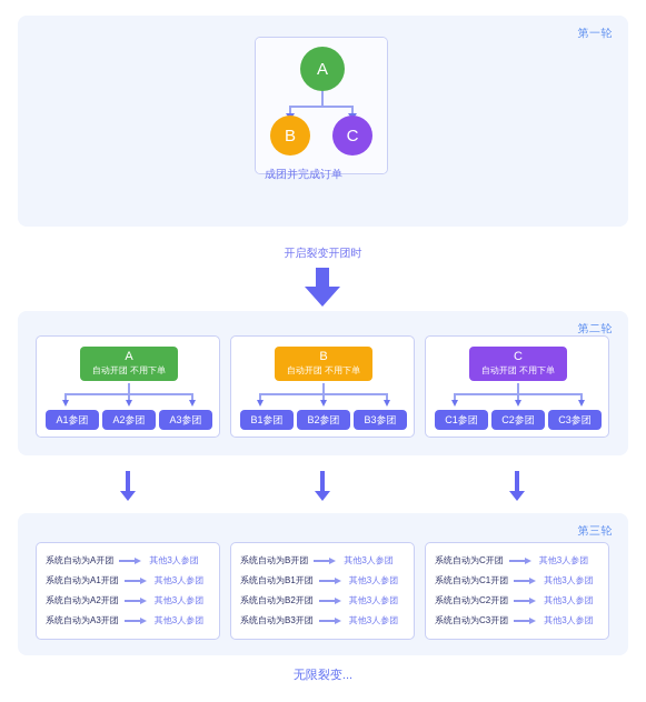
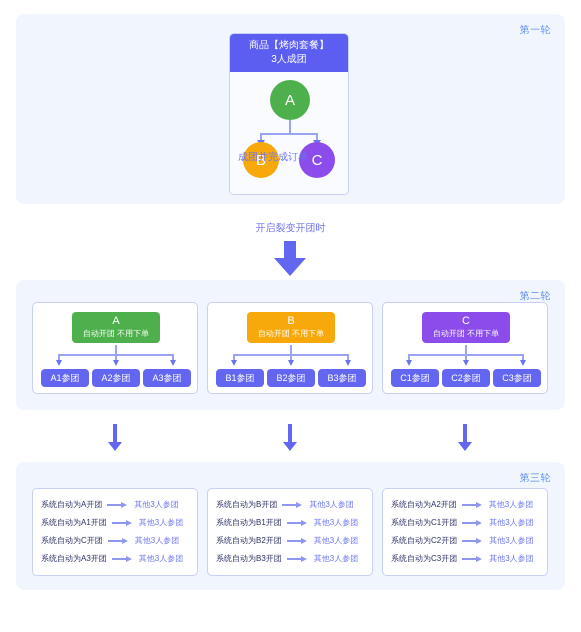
  第一轮
+ 商品【烤肉套餐】
+ 3人成团
  A
  B
  C
  成团并完成订单
  开启裂变开团时
  第二轮
  A
  自动开团 不用下单
  A1参团
  A2参团
  A3参团
  B
  自动开团 不用下单
  B1参团
  B2参团
  B3参团
  C
  自动开团 不用下单
  C1参团
  C2参团
  C3参团
  第三轮
  系统自动为A开团
  其他3人参团
  系统自动为A1开团
  其他3人参团
- 系统自动为A2开团
+ 系统自动为C开团
  其他3人参团
  系统自动为A3开团
  其他3人参团
  系统自动为B开团
  其他3人参团
  系统自动为B1开团
  其他3人参团
  系统自动为B2开团
  其他3人参团
  系统自动为B3开团
  其他3人参团
- 系统自动为C开团
+ 系统自动为A2开团
  其他3人参团
  系统自动为C1开团
  其他3人参团
  系统自动为C2开团
  其他3人参团
  系统自动为C3开团
  其他3人参团
- 无限裂变...
